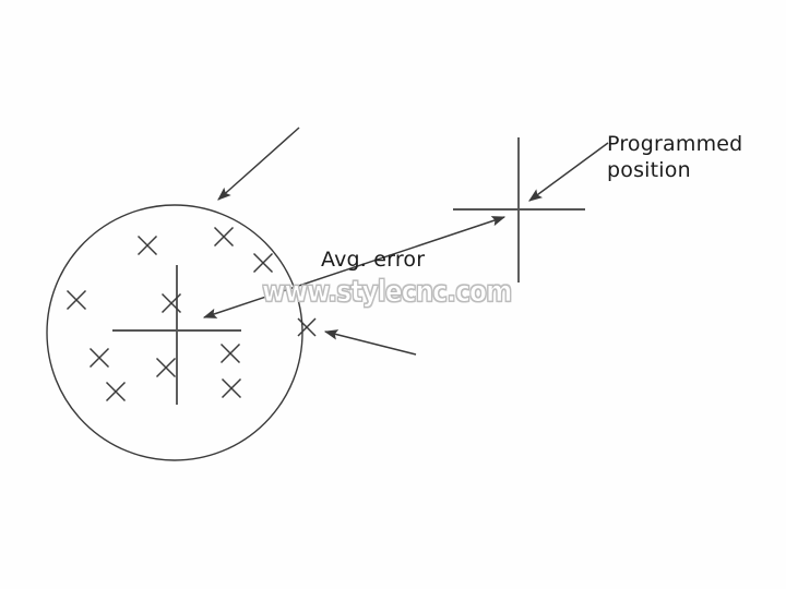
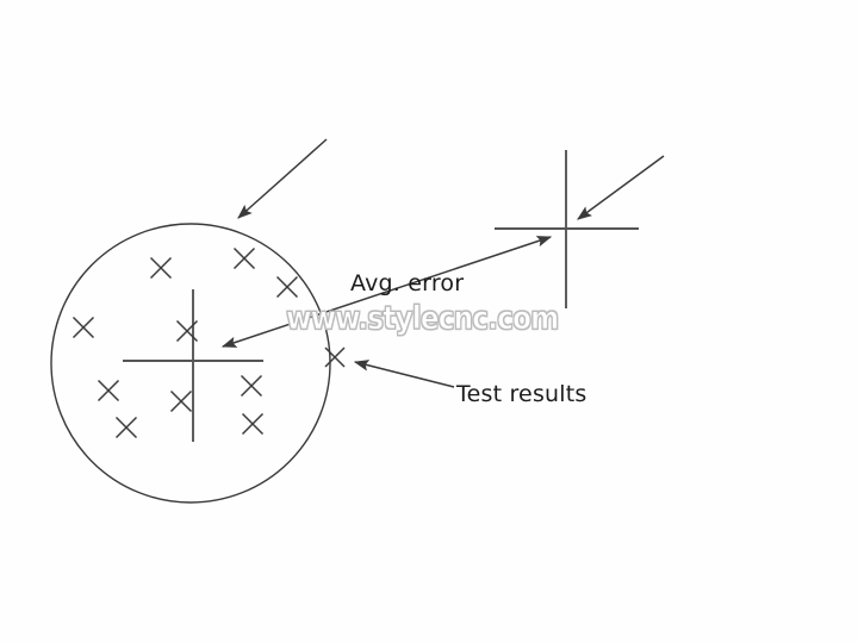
- Programmed
- position
  Avg. error
+ Test results
  www.stylecnc.com
